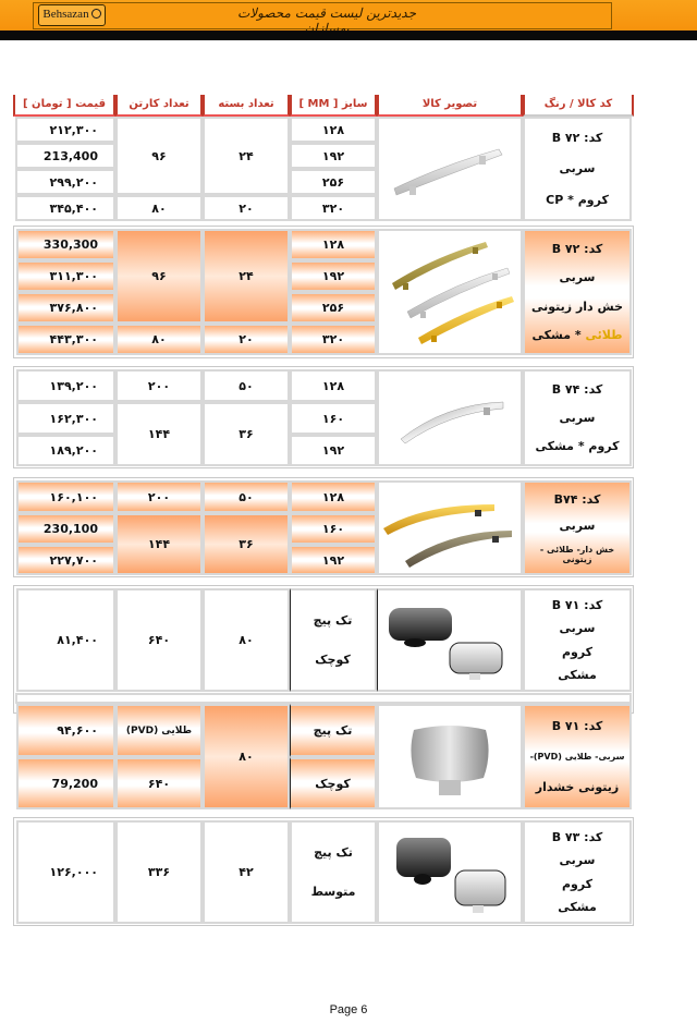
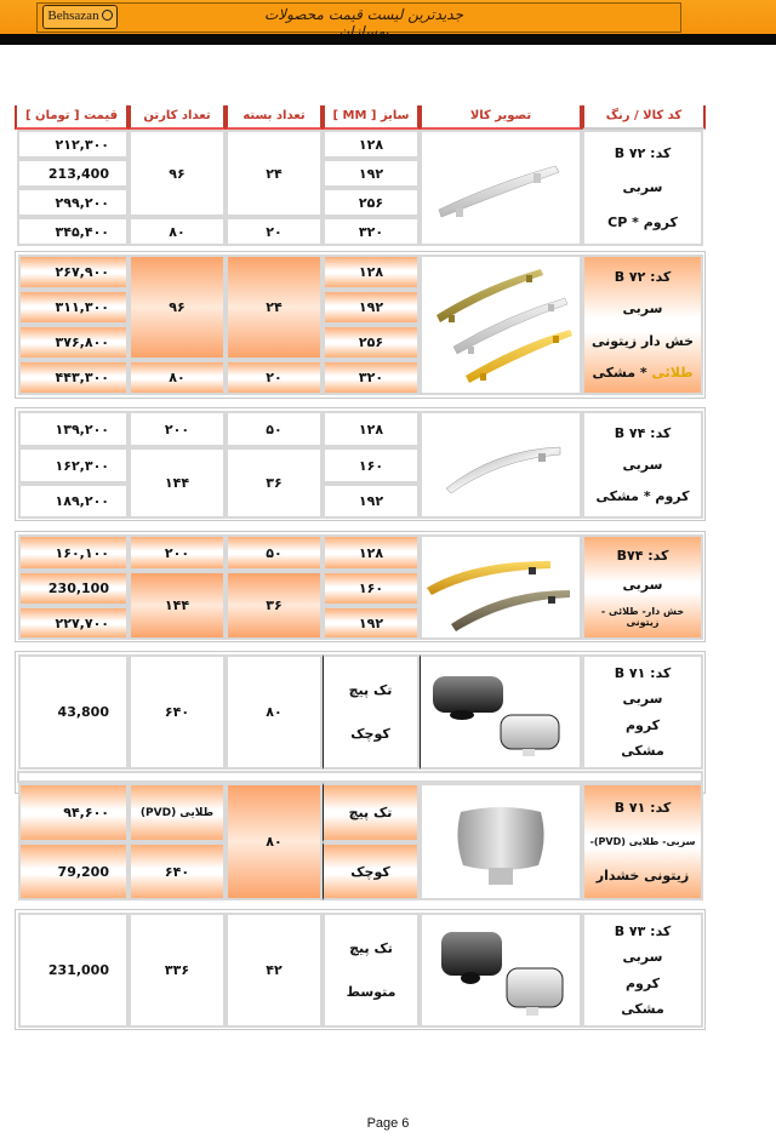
  Behsazan
  جدیدترین لیست قیمت محصولات بهسازان
  قیمت [ تومان ]
  تعداد کارتن
  تعداد بسته
  سایز [ MM ]
  تصویر کالا
  کد کالا / رنگ
  ۲۱۲,۳۰۰
  213,400
  ۲۹۹,۲۰۰
  ۳۴۵,۴۰۰
  ۹۶
  ۸۰
  ۲۴
  ۲۰
  ۱۲۸
  ۱۹۲
  ۲۵۶
  ۳۲۰
  کد: B ۷۲
  سربی
  کروم * CP
- 330,300
+ ۲۶۷,۹۰۰
  ۳۱۱,۳۰۰
  ۳۷۶,۸۰۰
  ۴۴۳,۳۰۰
  ۹۶
  ۸۰
  ۲۴
  ۲۰
  ۱۲۸
  ۱۹۲
  ۲۵۶
  ۳۲۰
  کد: B ۷۲
  سربی
  خش دار زیتونی
  طلائی * مشکی
  ۱۳۹,۲۰۰
  ۱۶۲,۳۰۰
  ۱۸۹,۲۰۰
  ۲۰۰
  ۱۴۴
  ۵۰
  ۳۶
  ۱۲۸
  ۱۶۰
  ۱۹۲
  کد: B ۷۴
  سربی
  کروم * مشکی
  ۱۶۰,۱۰۰
  230,100
  ۲۲۷,۷۰۰
  ۲۰۰
  ۱۴۴
  ۵۰
  ۳۶
  ۱۲۸
  ۱۶۰
  ۱۹۲
  کد: B۷۴
  سربی
  خش دار- طلائی - زیتونی
- ۸۱,۴۰۰
+ 43,800
  ۶۴۰
  ۸۰
  تک پیچ
  کوچک
  کد: B ۷۱
  سربی
  کروم
  مشکی
  ۹۴,۶۰۰
  79,200
  طلایی (PVD)
  ۶۴۰
  ۸۰
  تک پیچ
  کوچک
  کد: B ۷۱
  سربی- طلایی (PVD)-
  زیتونی خشدار
- ۱۲۶,۰۰۰
+ 231,000
  ۳۳۶
  ۴۲
  تک پیچ
  متوسط
  کد: B ۷۳
  سربی
  کروم
  مشکی
  Page 6
